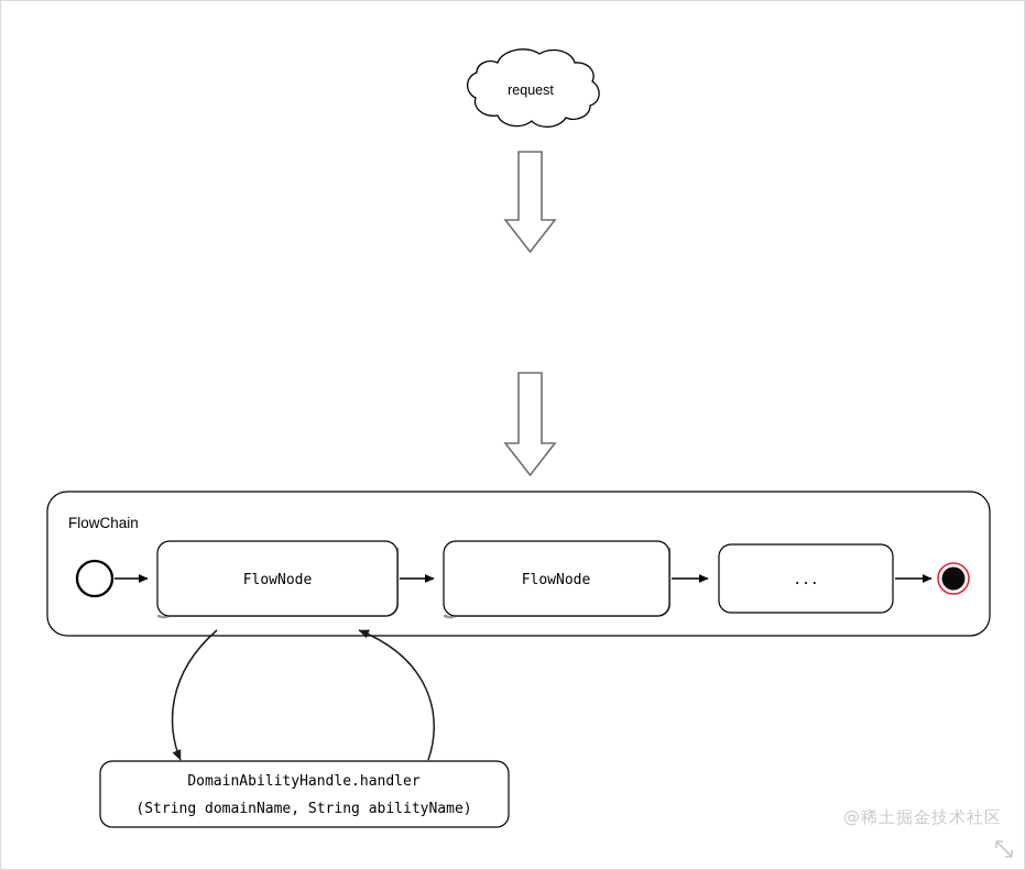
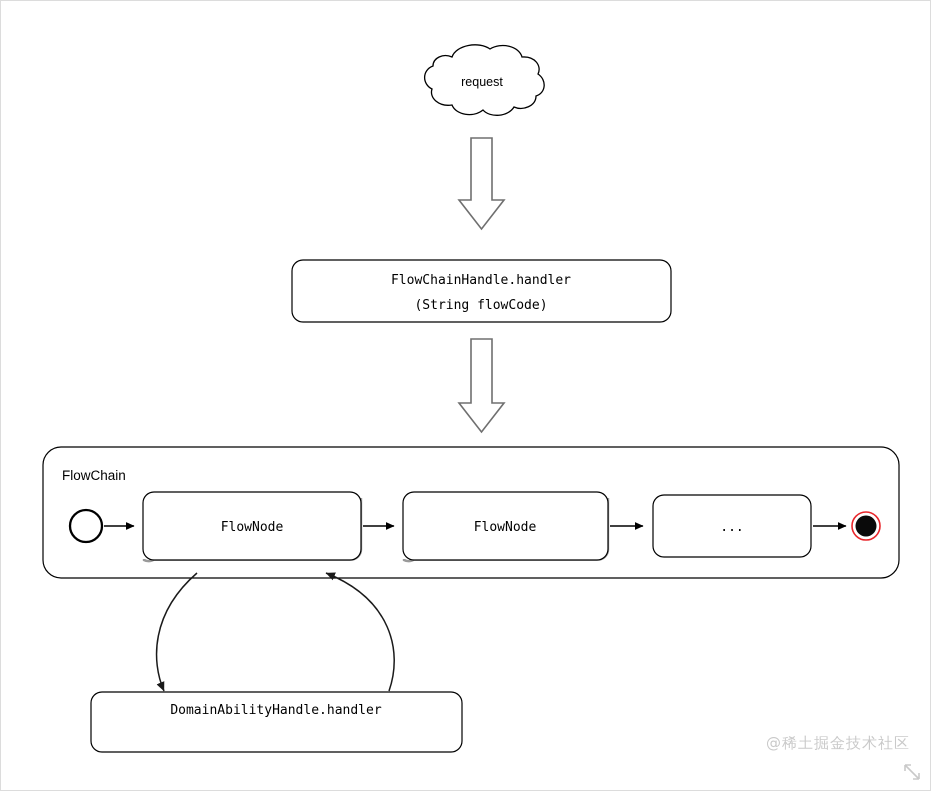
  request
+ FlowChainHandle.handler
+ (String flowCode)
  FlowChain
  FlowNode
  FlowNode
  ...
  DomainAbilityHandle.handler
- (String domainName, String abilityName)
  @稀土掘金技术社区
